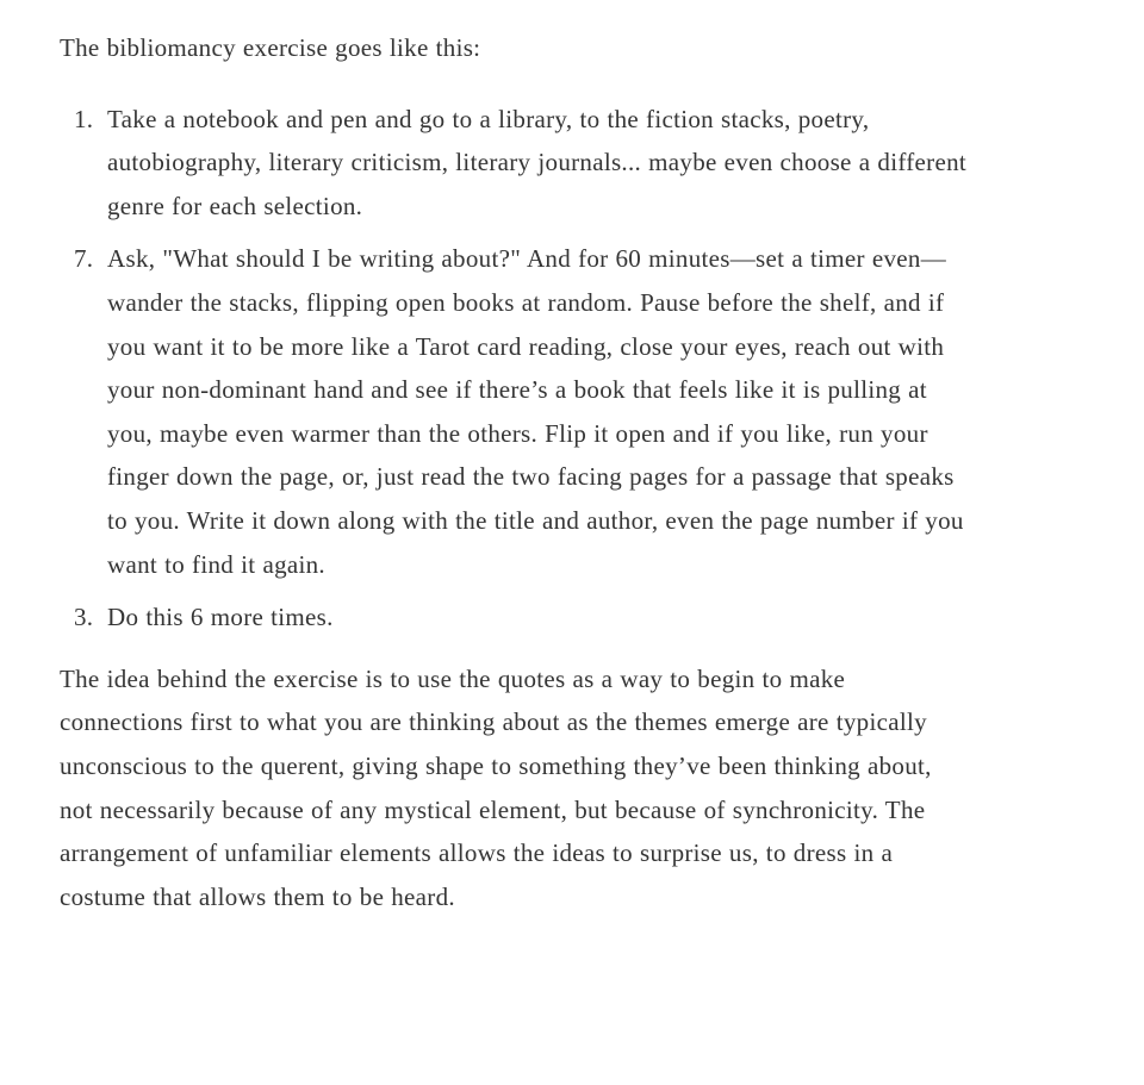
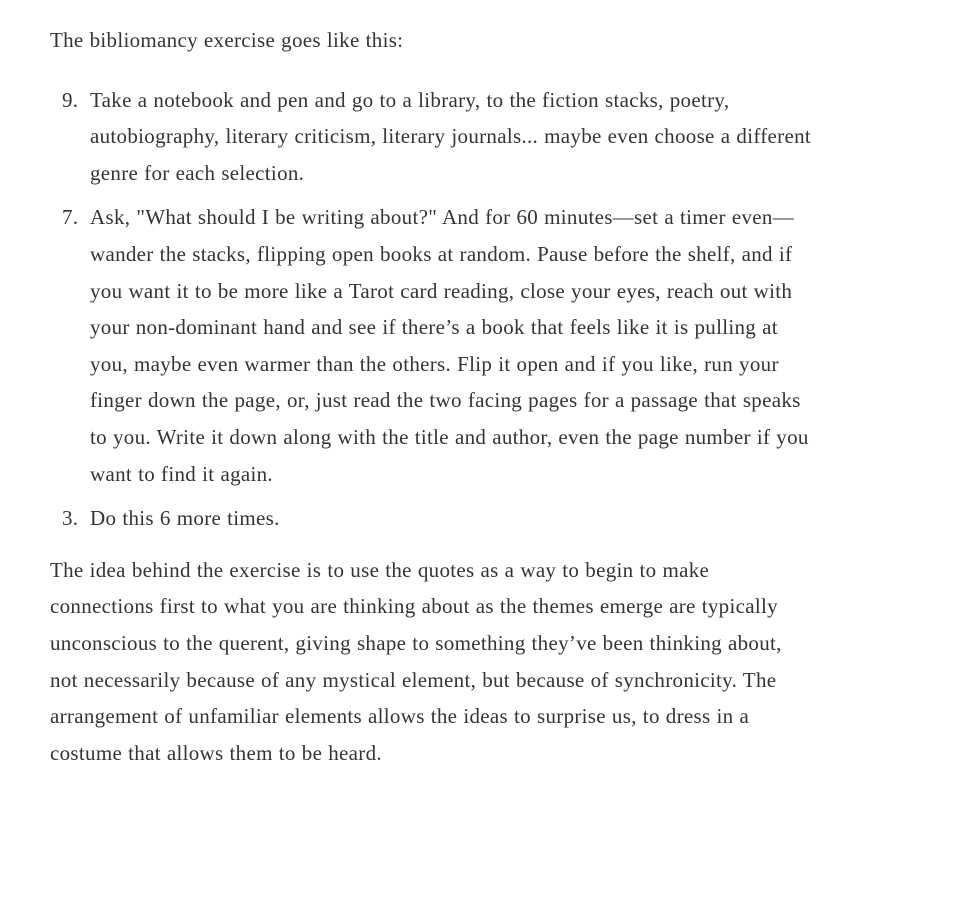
  The bibliomancy exercise goes like this:
- 1.
+ 9.
  Take a notebook and pen and go to a library, to the fiction stacks, poetry,
  autobiography, literary criticism, literary journals... maybe even choose a different
  genre for each selection.
  7.
  Ask, "What should I be writing about?" And for 60 minutes—set a timer even—
  wander the stacks, flipping open books at random. Pause before the shelf, and if
  you want it to be more like a Tarot card reading, close your eyes, reach out with
  your non-dominant hand and see if there’s a book that feels like it is pulling at
  you, maybe even warmer than the others. Flip it open and if you like, run your
  finger down the page, or, just read the two facing pages for a passage that speaks
  to you. Write it down along with the title and author, even the page number if you
  want to find it again.
  3.
  Do this 6 more times.
  The idea behind the exercise is to use the quotes as a way to begin to make
  connections first to what you are thinking about as the themes emerge are typically
  unconscious to the querent, giving shape to something they’ve been thinking about,
  not necessarily because of any mystical element, but because of synchronicity. The
  arrangement of unfamiliar elements allows the ideas to surprise us, to dress in a
  costume that allows them to be heard.
